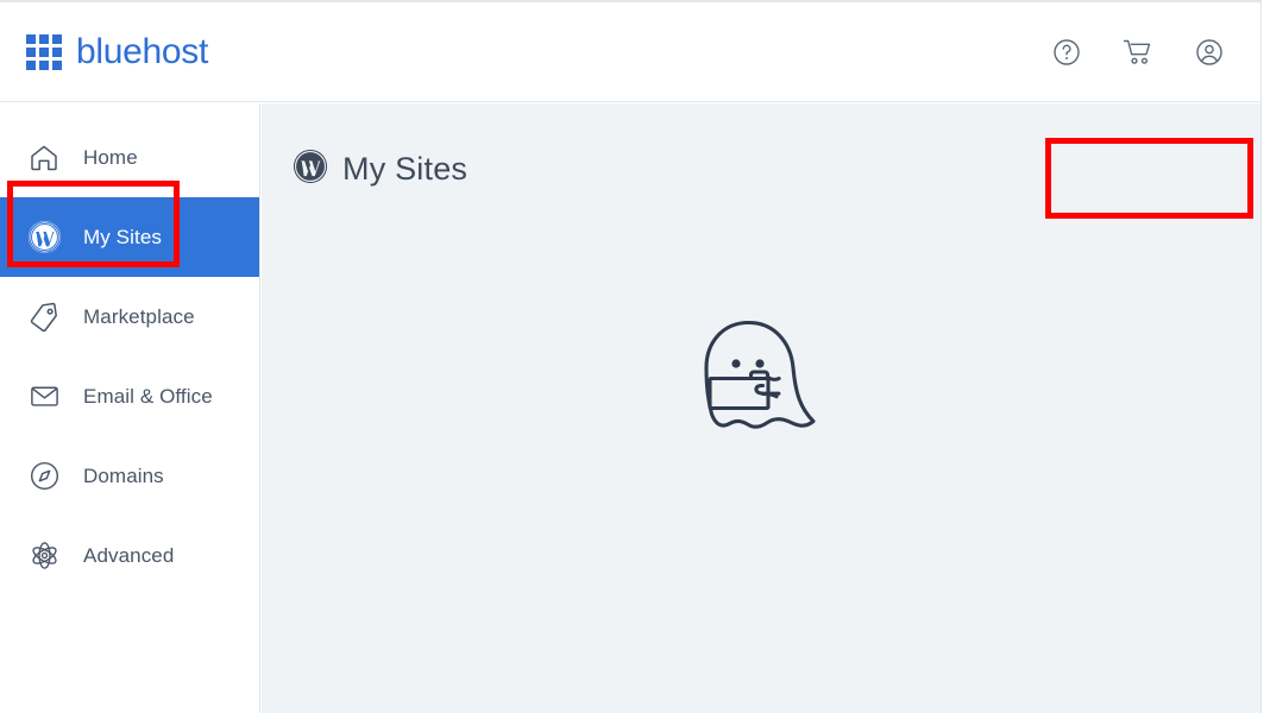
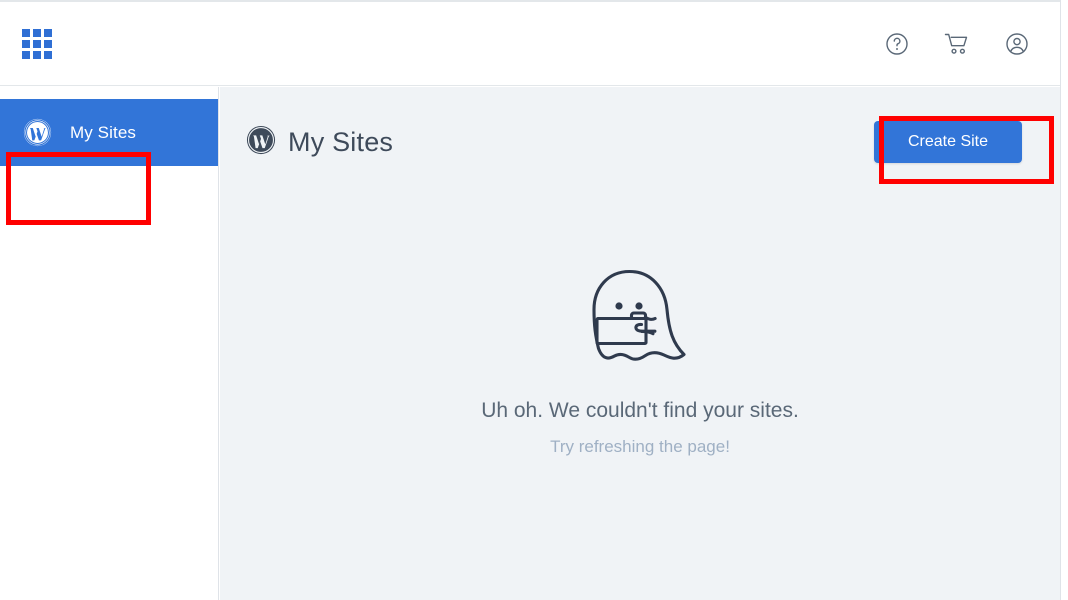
- bluehost
- Home
  My Sites
- Marketplace
- Email & Office
- Domains
- Advanced
  My Sites
+ Create Site
+ Uh oh. We couldn't find your sites.
+ Try refreshing the page!
